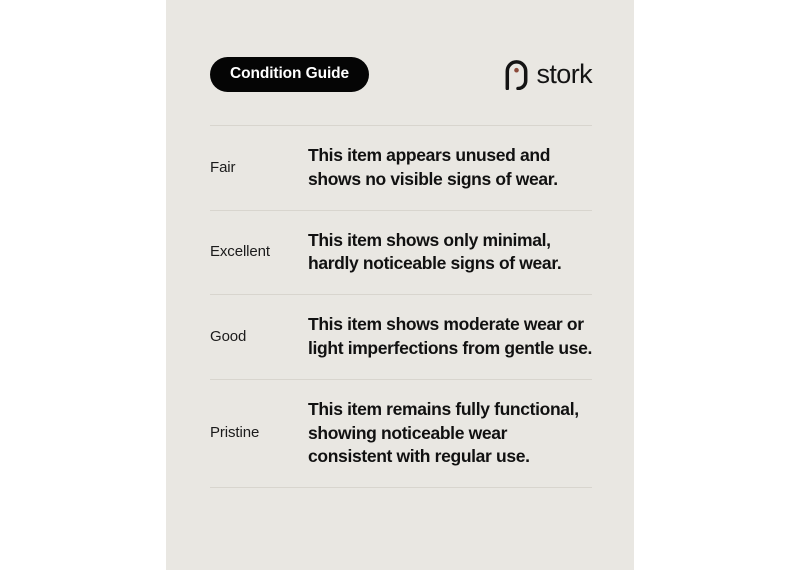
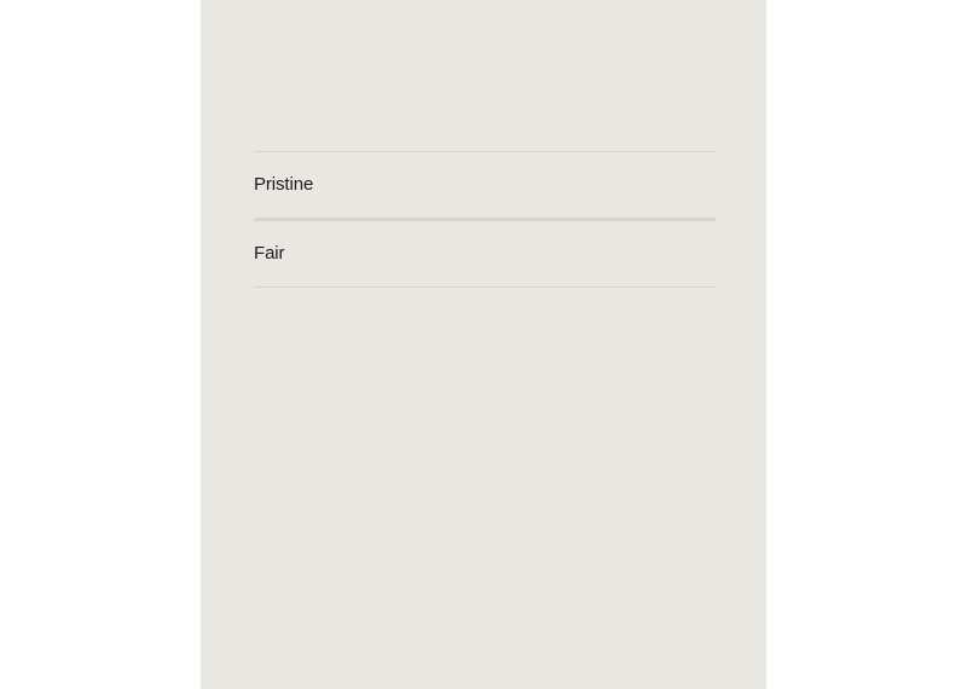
- Condition Guide
- stork
- Fair
+ Pristine
- This item appears unused and shows no visible signs of wear.
- Excellent
- This item shows only minimal, hardly noticeable signs of wear.
- Good
- This item shows moderate wear or light imperfections from gentle use.
- Pristine
+ Fair
- This item remains fully functional, showing noticeable wear consistent with regular use.
